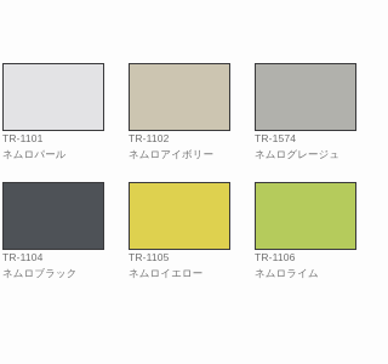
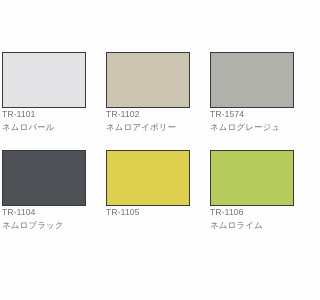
  TR-1101
  ネムロパール
  TR-1102
  ネムロアイボリー
  TR-1574
  ネムログレージュ
  TR-1104
  ネムロブラック
  TR-1105
- ネムロイエロー
  TR-1106
  ネムロライム
